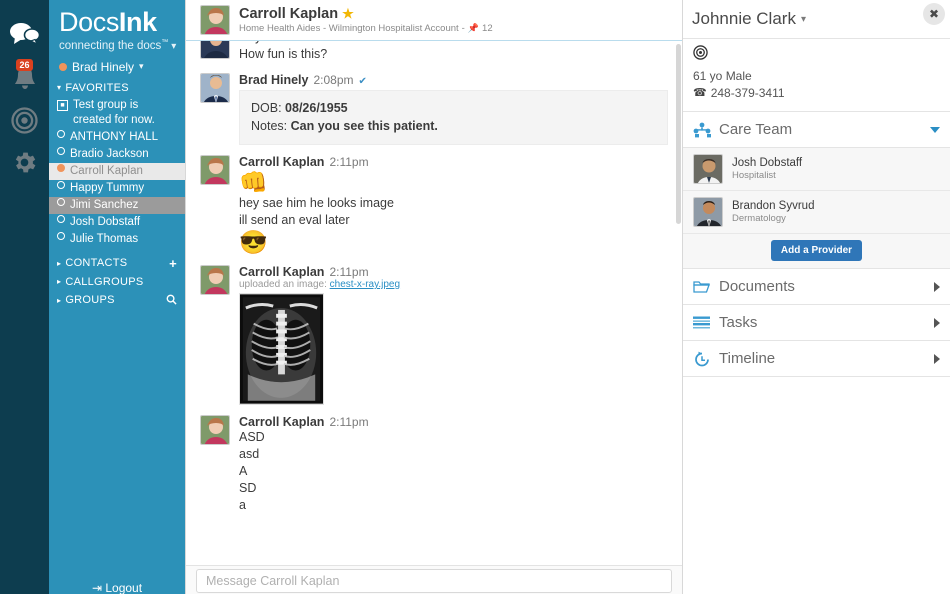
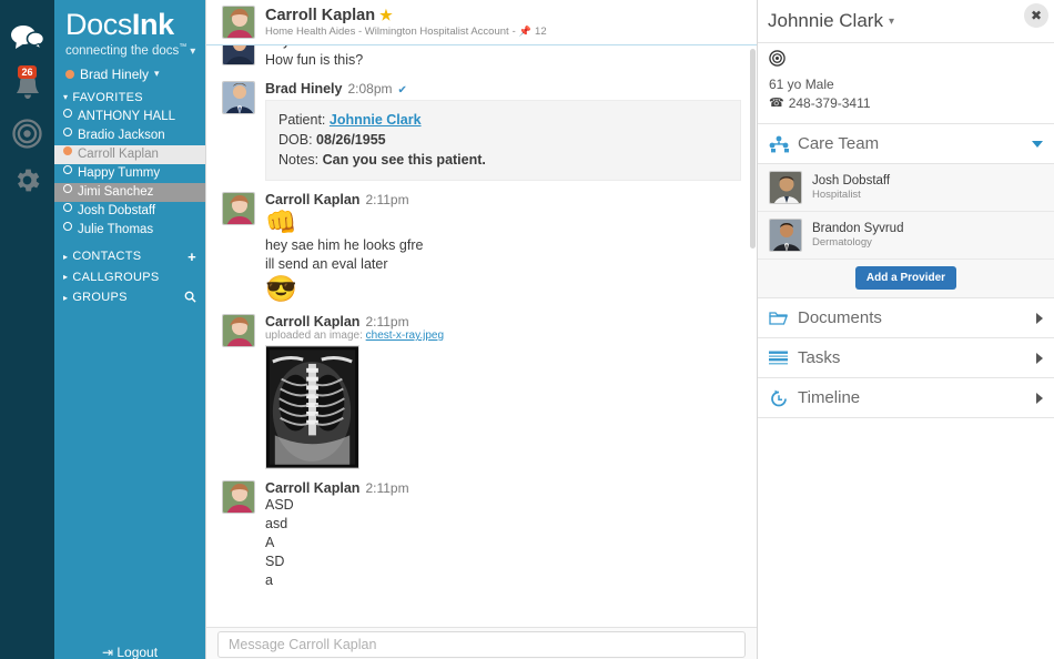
  26
  DocsInk
  connecting the docs ▾
  Brad Hinely
  ▾
  ▾
  FAVORITES
- Test group is created for now.
  ANTHONY HALL
  Bradio Jackson
  Carroll Kaplan
  Happy Tummy
  Jimi Sanchez
  Josh Dobstaff
  Julie Thomas
  ▸
  CONTACTS
  +
  ▸
  CALLGROUPS
  ▸
  GROUPS
  ⇥ Logout
  Carroll Kaplan
  ★
  Home Health Aides - Wilmington Hospitalist Account
  -
  📌
  12
  How fun is this?
  Brad Hinely
  2:08pm
  ✔
+ Patient: Johnnie Clark
  DOB: 08/26/1955
  Notes: Can you see this patient.
  Carroll Kaplan
  2:11pm
  👊
- hey sae him he looks image
+ hey sae him he looks gfre
  ill send an eval later
  😎
  Carroll Kaplan
  2:11pm
  uploaded an image: chest-x-ray.jpeg
  Carroll Kaplan
  2:11pm
  ASD
  asd
  A
  SD
  a
  Message Carroll Kaplan
  ✖
  Johnnie Clark
  ▾
  61 yo Male
  ☎
  248-379-3411
  Care Team
  Josh Dobstaff
  Hospitalist
  Brandon Syvrud
  Dermatology
  Add a Provider
  Documents
  Tasks
  Timeline
